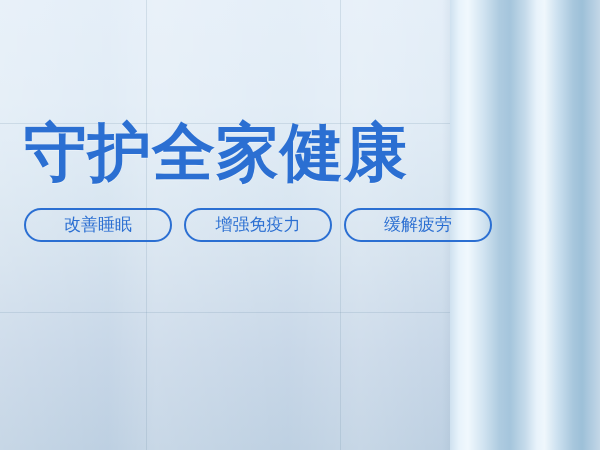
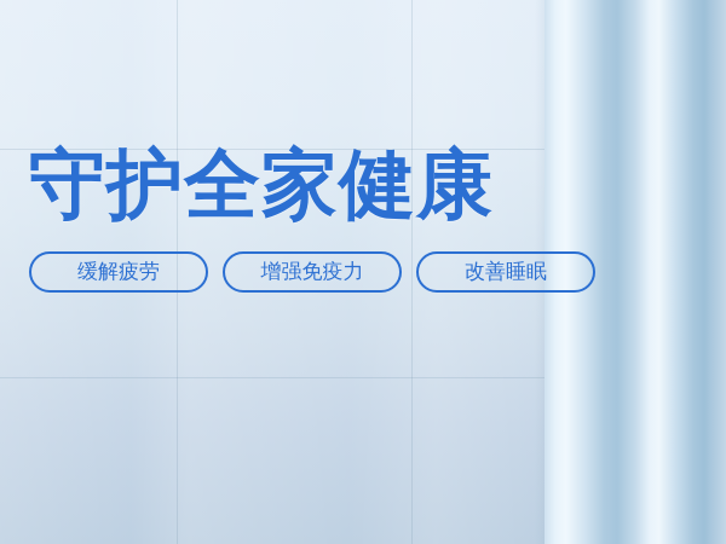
  守护全家健康
- 改善睡眠
+ 缓解疲劳
  增强免疫力
- 缓解疲劳
+ 改善睡眠
